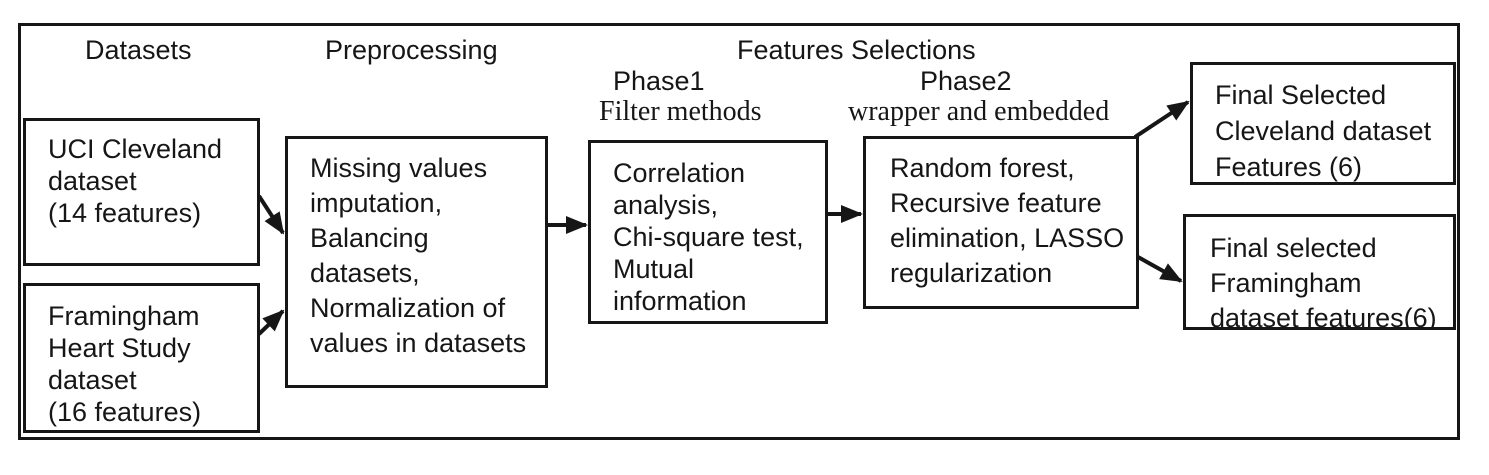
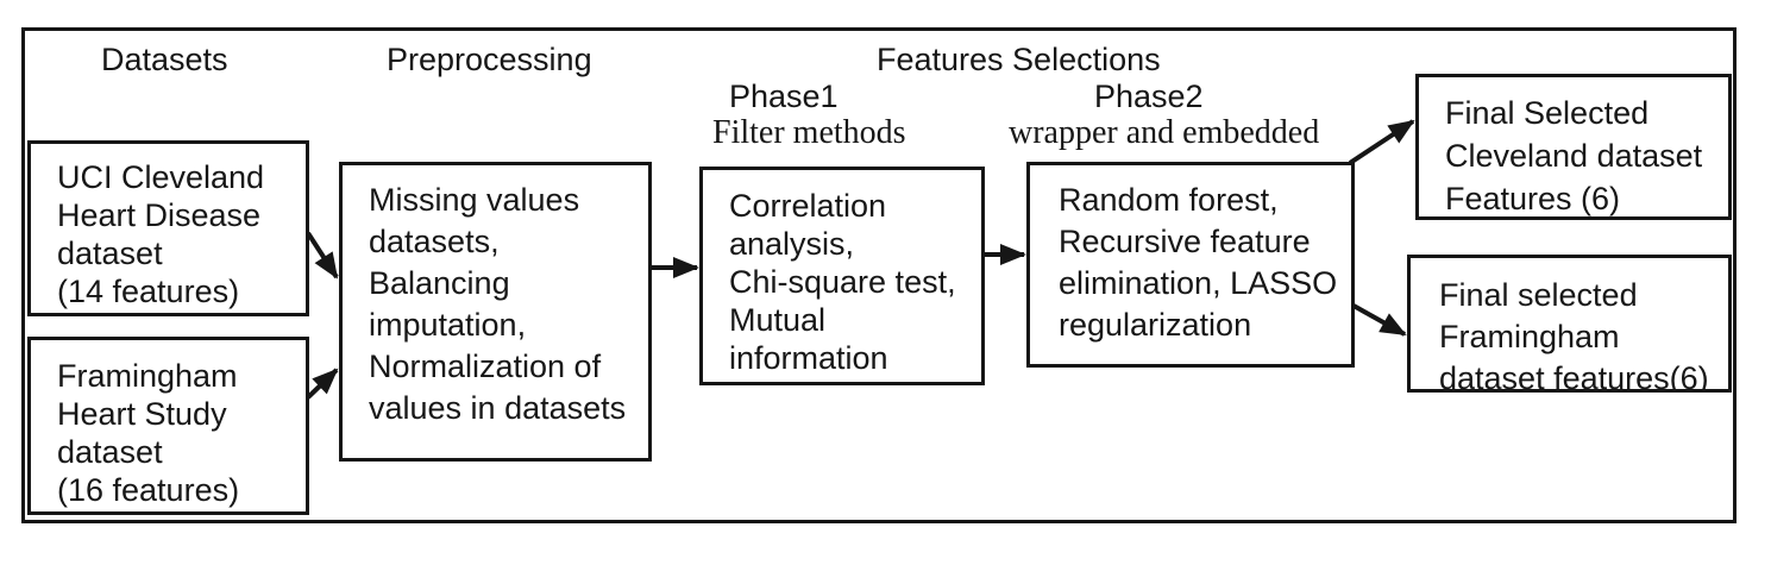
  Datasets
  Preprocessing
  Features Selections
  Phase1
  Filter methods
  Phase2
  wrapper and embedded
  UCI Cleveland
+ Heart Disease
  dataset
  (14 features)
  Framingham
  Heart Study
  dataset
  (16 features)
  Missing values
- imputation,
+ datasets,
  Balancing
- datasets,
+ imputation,
  Normalization of
  values in datasets
  Correlation
  analysis,
  Chi-square test,
  Mutual
  information
  Random forest,
  Recursive feature
  elimination, LASSO
  regularization
  Final Selected
  Cleveland dataset
  Features (6)
  Final selected
  Framingham
  dataset features(6)
